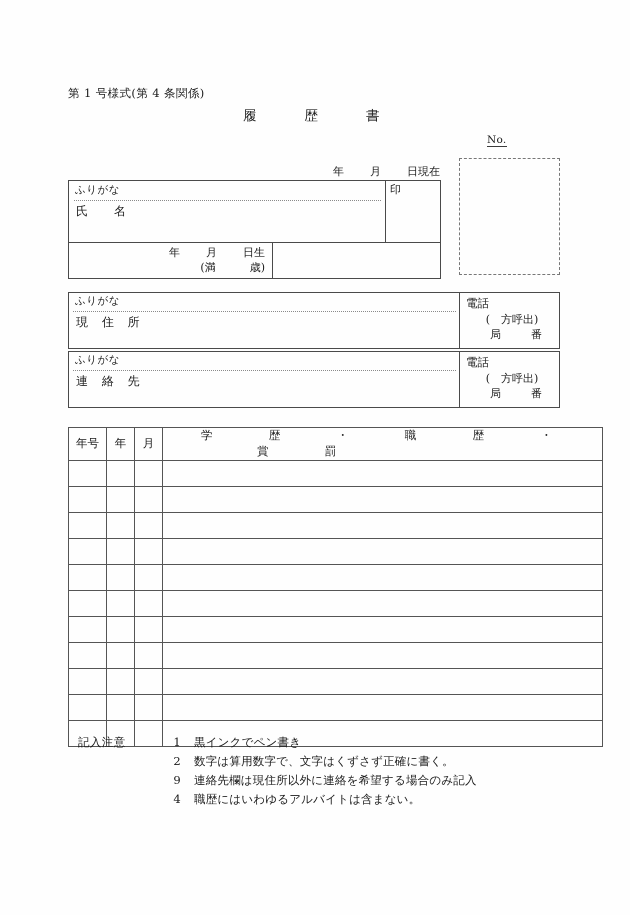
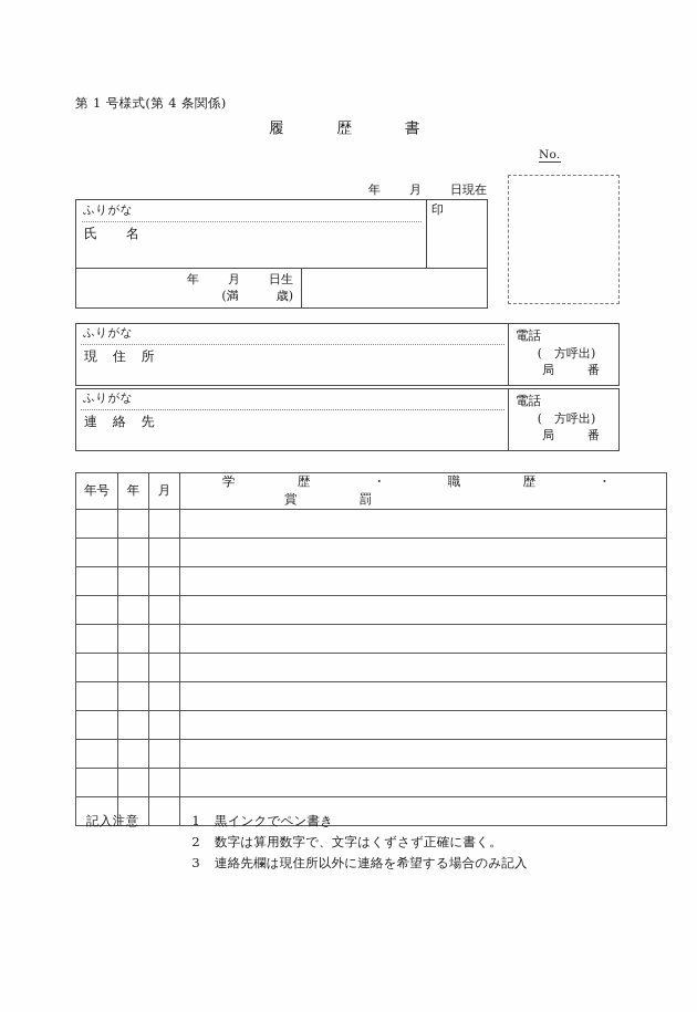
  第 1 号様式(第 4 条関係)
  履歴書
  No.
  年 月 日現在
  ふりがな
  氏 名
  印
  年 月 日生
  (満 歳)
  ふりがな
  現 住 所
  電話
  ( 方呼出)
  局 番
  ふりがな
  連 絡 先
  電話
  ( 方呼出)
  局 番
  年号	年	月	学 歴 ・ 職 歴 ・賞 罰
  記入注意
  1
  黒インクでペン書き
  2
  数字は算用数字で、文字はくずさず正確に書く。
- 9
+ 3
  連絡先欄は現住所以外に連絡を希望する場合のみ記入
- 4
- 職歴にはいわゆるアルバイトは含まない。
